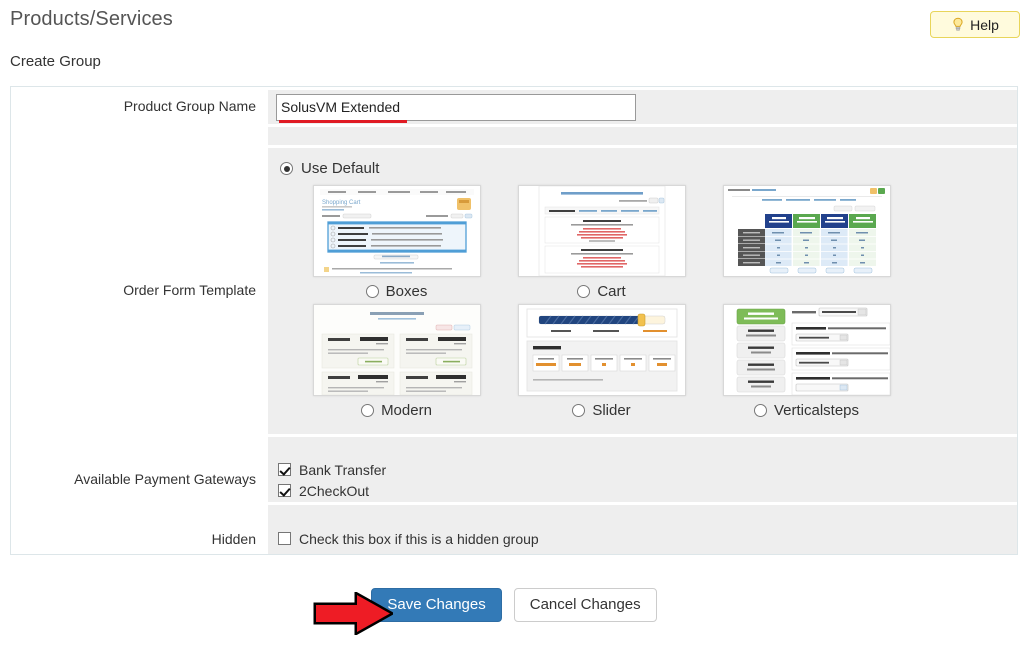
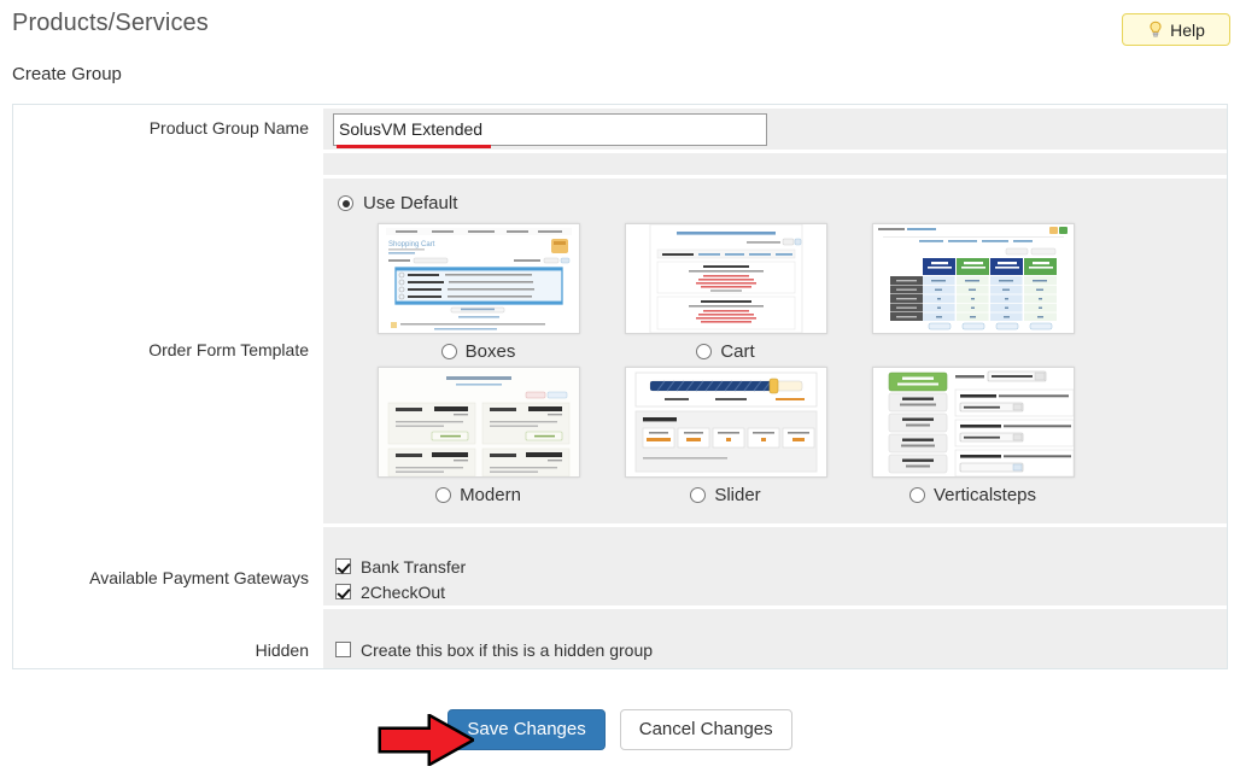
  Products/Services
  Help
  Create Group
  Product Group Name
  SolusVM Extended
  Order Form Template
  Use Default
  Boxes
  Cart
  Modern
  Slider
  Verticalsteps
  Available Payment Gateways
  Bank Transfer
  2CheckOut
  Hidden
- Check this box if this is a hidden group
+ Create this box if this is a hidden group
  Save Changes
  Cancel Changes
